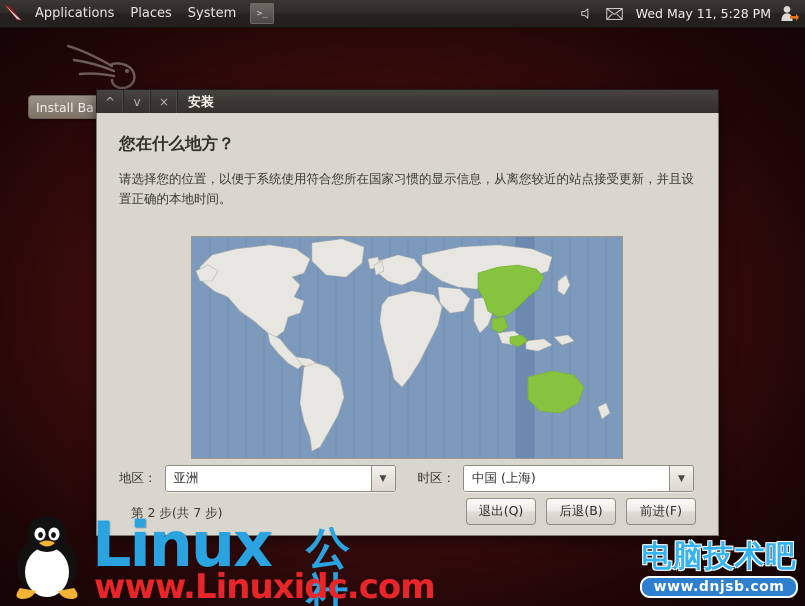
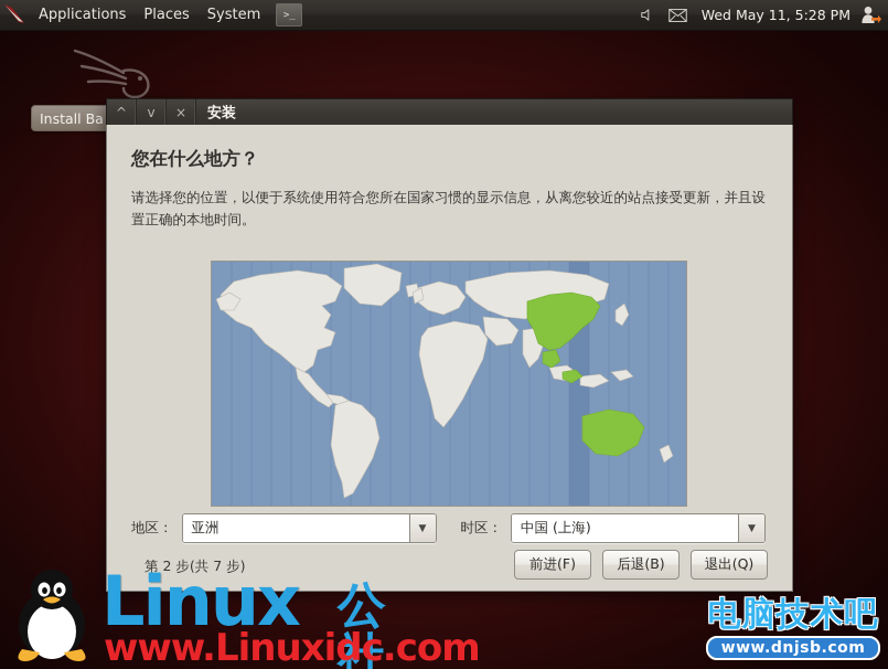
  Applications
  Places
  System
  >_
  Wed May 11, 5:28 PM
  Install Ba
  ^
  v
  ×
  安装
  您在什么地方？
  请选择您的位置，以便于系统使用符合您所在国家习惯的显示信息，从离您较近的站点接受更新，并且设置正确的本地时间。
  地区：
  亚洲
  ▼
  时区：
  中国 (上海)
  ▼
  第 2 步(共 7 步)
- 退出(Q)
+ 前进(F)
  后退(B)
- 前进(F)
+ 退出(Q)
  Linux
  公社
  www.Linuxidc.com
  电脑技术吧
  www.dnjsb.com
